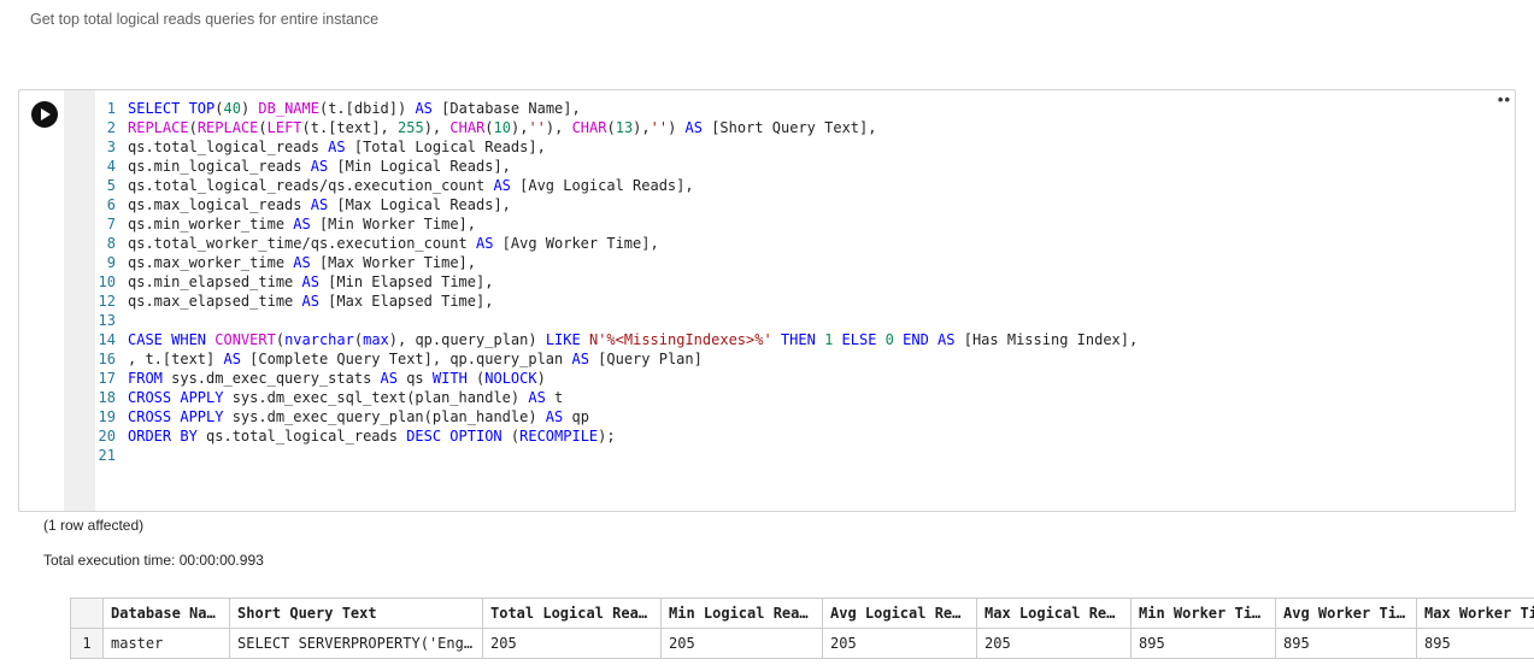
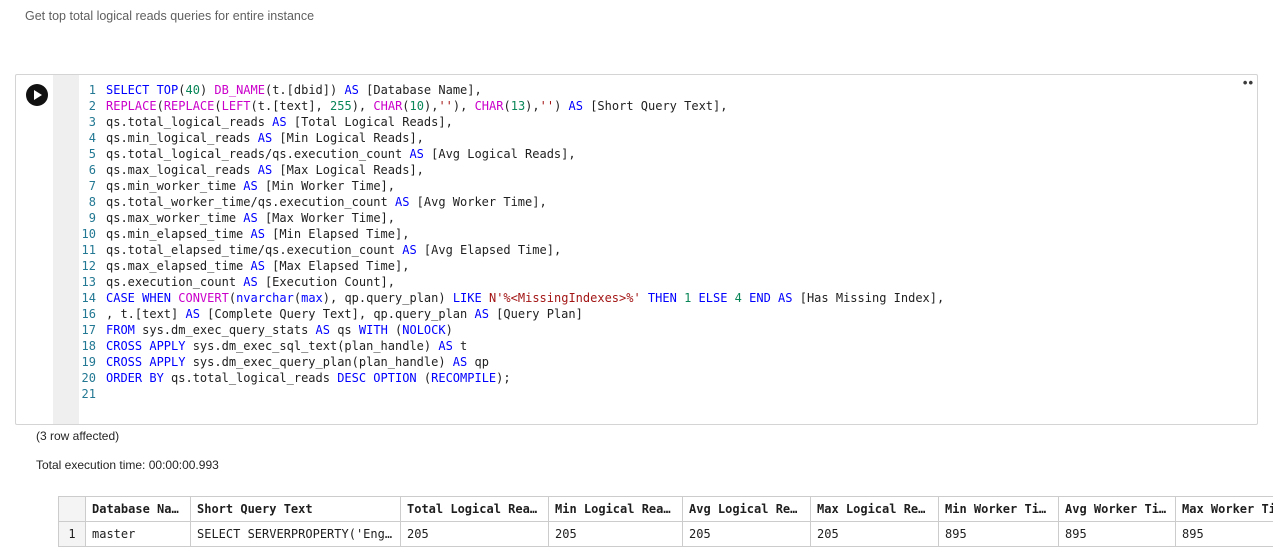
  Get top total logical reads queries for entire instance
  ••
  1
  SELECT TOP(40) DB_NAME(t.[dbid]) AS [Database Name],
  2
  REPLACE(REPLACE(LEFT(t.[text], 255), CHAR(10),''), CHAR(13),'') AS [Short Query Text],
  3
  qs.total_logical_reads AS [Total Logical Reads],
  4
  qs.min_logical_reads AS [Min Logical Reads],
  5
  qs.total_logical_reads/qs.execution_count AS [Avg Logical Reads],
  6
  qs.max_logical_reads AS [Max Logical Reads],
  7
  qs.min_worker_time AS [Min Worker Time],
  8
  qs.total_worker_time/qs.execution_count AS [Avg Worker Time],
  9
  qs.max_worker_time AS [Max Worker Time],
  10
  qs.min_elapsed_time AS [Min Elapsed Time],
+ 11
+ qs.total_elapsed_time/qs.execution_count AS [Avg Elapsed Time],
  12
  qs.max_elapsed_time AS [Max Elapsed Time],
  13
+ qs.execution_count AS [Execution Count],
  14
- CASE WHEN CONVERT(nvarchar(max), qp.query_plan) LIKE N'%<MissingIndexes>%' THEN 1 ELSE 0 END AS [Has Missing Index],
+ CASE WHEN CONVERT(nvarchar(max), qp.query_plan) LIKE N'%<MissingIndexes>%' THEN 1 ELSE 4 END AS [Has Missing Index],
  16
  , t.[text] AS [Complete Query Text], qp.query_plan AS [Query Plan]
  17
  FROM sys.dm_exec_query_stats AS qs WITH (NOLOCK)
  18
  CROSS APPLY sys.dm_exec_sql_text(plan_handle) AS t
  19
  CROSS APPLY sys.dm_exec_query_plan(plan_handle) AS qp
  20
  ORDER BY qs.total_logical_reads DESC OPTION (RECOMPILE);
  21
- (1 row affected)
+ (3 row affected)
  Total execution time: 00:00:00.993
  	Database Name	Short Query Text	Total Logical Reads	Min Logical Reads	Avg Logical Reads	Max Logical Reads	Min Worker Time	Avg Worker Time	Max Worker Ti
  1	master	SELECT SERVERPROPERTY('Eng…	205	205	205	205	895	895	895
